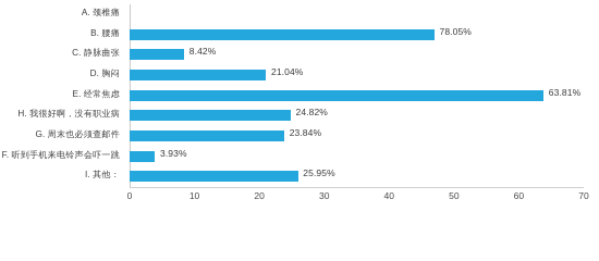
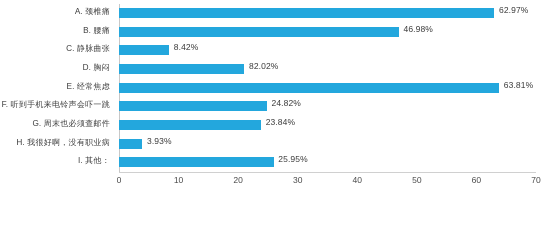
  A. 颈椎痛
  B. 腰痛
  C. 静脉曲张
  D. 胸闷
  E. 经常焦虑
- H. 我很好啊，没有职业病
+ F. 听到手机来电铃声会吓一跳
  G. 周末也必须查邮件
- F. 听到手机来电铃声会吓一跳
+ H. 我很好啊，没有职业病
  I. 其他：
+ 62.97%
- 78.05%
+ 46.98%
  8.42%
- 21.04%
+ 82.02%
  63.81%
  24.82%
  23.84%
  3.93%
  25.95%
  0
  10
  20
  30
  40
  50
  60
  70
